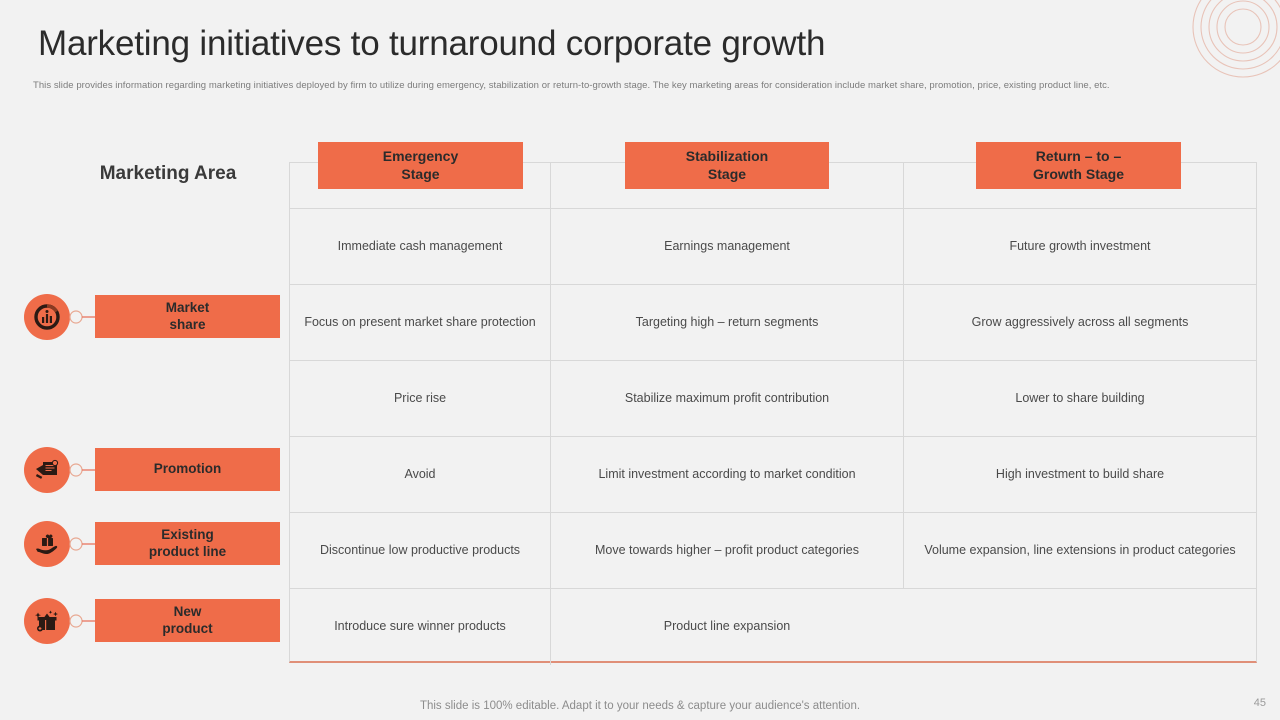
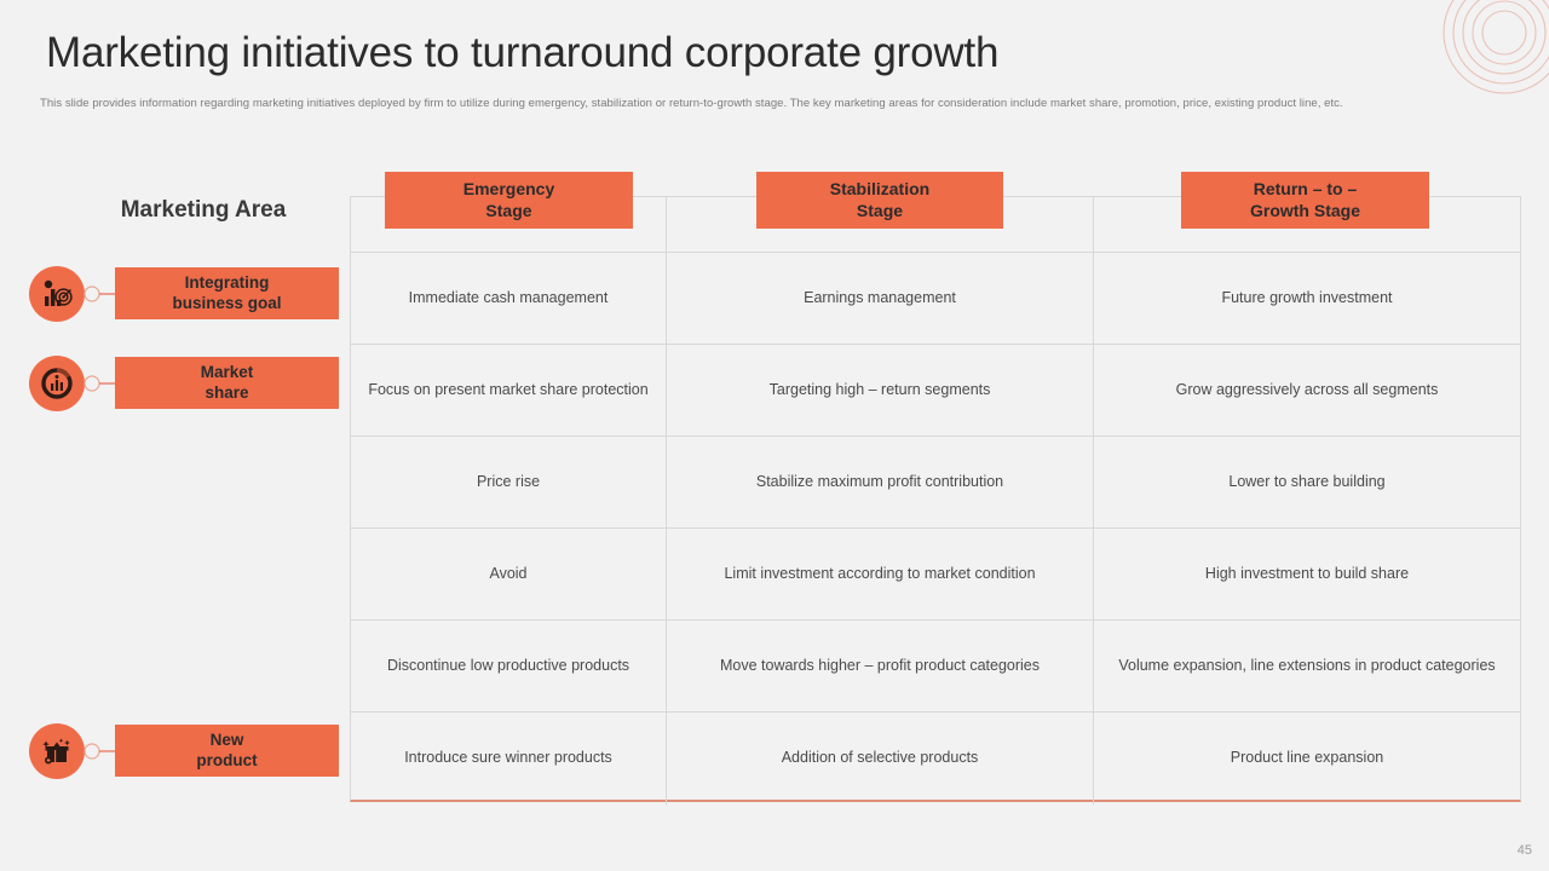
  Marketing initiatives to turnaround corporate growth
  This slide provides information regarding marketing initiatives deployed by firm to utilize during emergency, stabilization or return-to-growth stage. The key marketing areas for consideration include market share, promotion, price, existing product line, etc.
  Marketing Area
+ Integrating
+ business goal
  Market
  share
- Promotion
- Existing
- product line
  New
  product
  Immediate cash management
  Earnings management
  Future growth investment
  Focus on present market share protection
  Targeting high – return segments
  Grow aggressively across all segments
  Price rise
  Stabilize maximum profit contribution
  Lower to share building
  Avoid
  Limit investment according to market condition
  High investment to build share
  Discontinue low productive products
  Move towards higher – profit product categories
  Volume expansion, line extensions in product categories
  Introduce sure winner products
+ Addition of selective products
  Product line expansion
  Emergency
  Stage
  Stabilization
  Stage
  Return – to –
  Growth Stage
- This slide is 100% editable. Adapt it to your needs & capture your audience's attention.
  45
